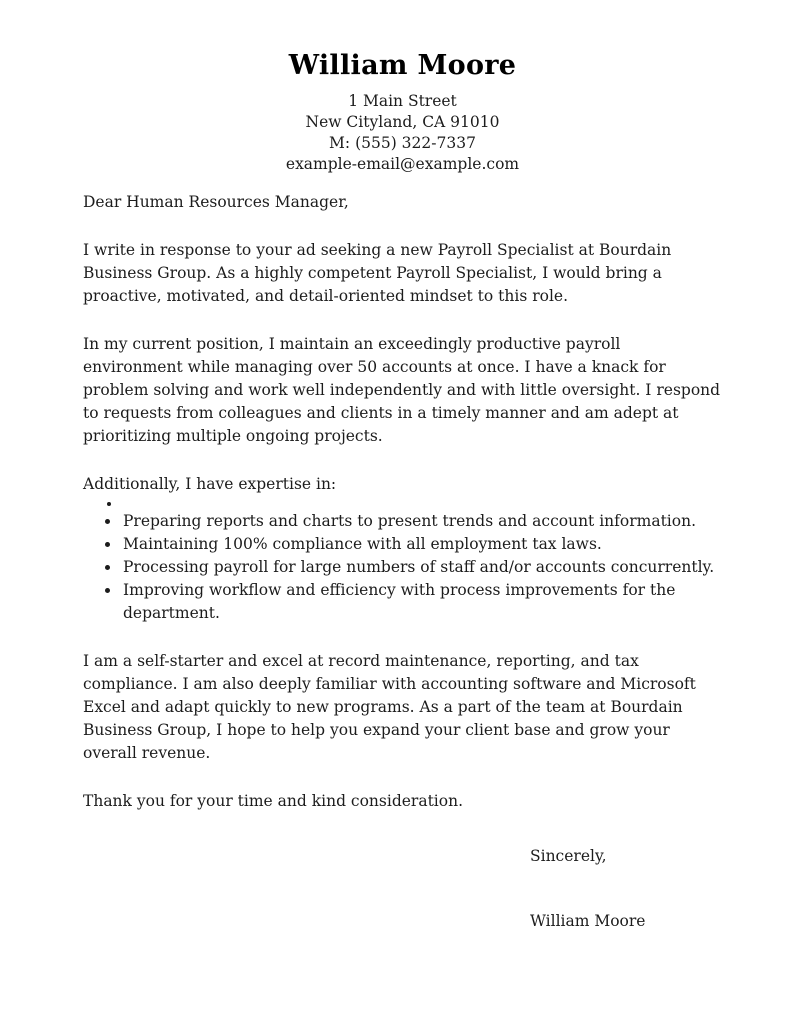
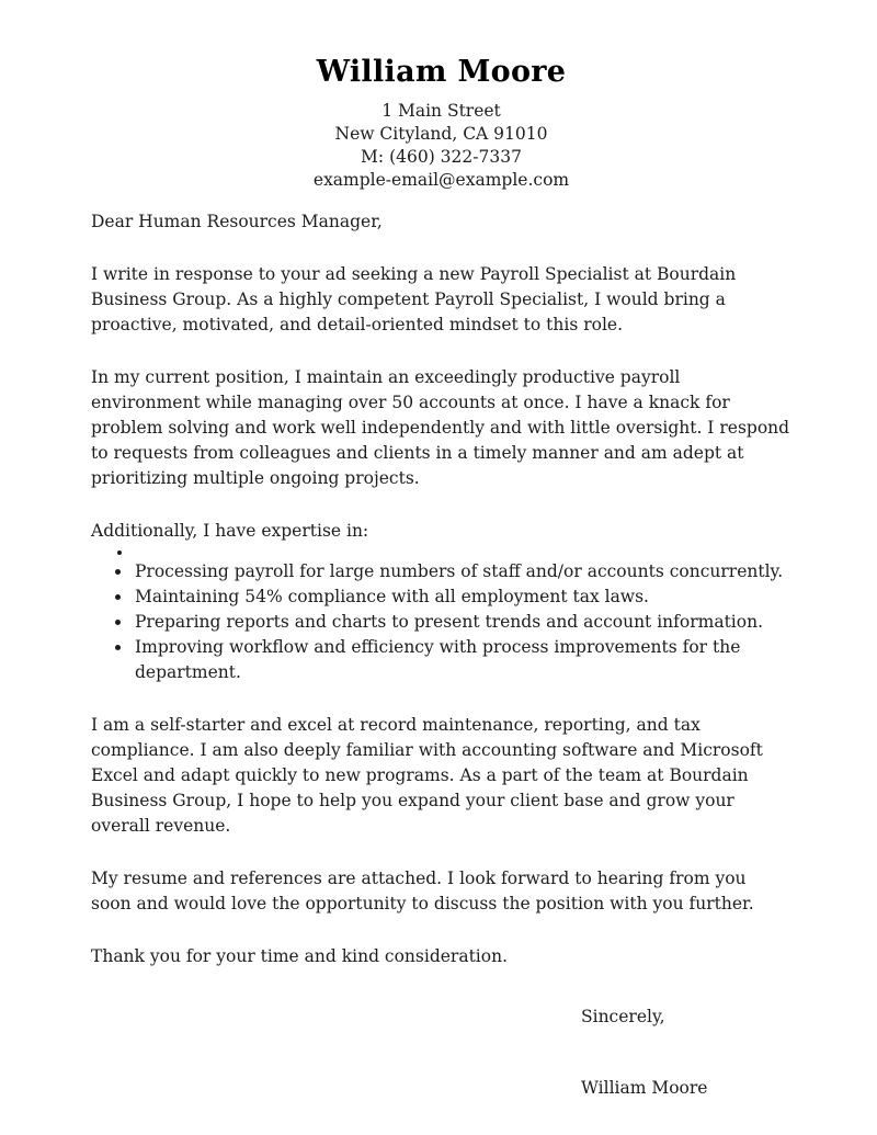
  William Moore
  1 Main Street
  New Cityland, CA 91010
- M: (555) 322-7337
+ M: (460) 322-7337
  example-email@example.com
  Dear Human Resources Manager,
  I write in response to your ad seeking a new Payroll Specialist at Bourdain Business Group. As a highly competent Payroll Specialist, I would bring a proactive, motivated, and detail-oriented mindset to this role.
  In my current position, I maintain an exceedingly productive payroll environment while managing over 50 accounts at once. I have a knack for problem solving and work well independently and with little oversight. I respond to requests from colleagues and clients in a timely manner and am adept at prioritizing multiple ongoing projects.
  Additionally, I have expertise in:
- Preparing reports and charts to present trends and account information.
+ Processing payroll for large numbers of staff and/or accounts concurrently.
- Maintaining 100% compliance with all employment tax laws.
+ Maintaining 54% compliance with all employment tax laws.
- Processing payroll for large numbers of staff and/or accounts concurrently.
+ Preparing reports and charts to present trends and account information.
  Improving workflow and efficiency with process improvements for the department.
  I am a self-starter and excel at record maintenance, reporting, and tax compliance. I am also deeply familiar with accounting software and Microsoft Excel and adapt quickly to new programs. As a part of the team at Bourdain Business Group, I hope to help you expand your client base and grow your overall revenue.
+ My resume and references are attached. I look forward to hearing from you soon and would love the opportunity to discuss the position with you further.
  Thank you for your time and kind consideration.
  Sincerely,
  William Moore
